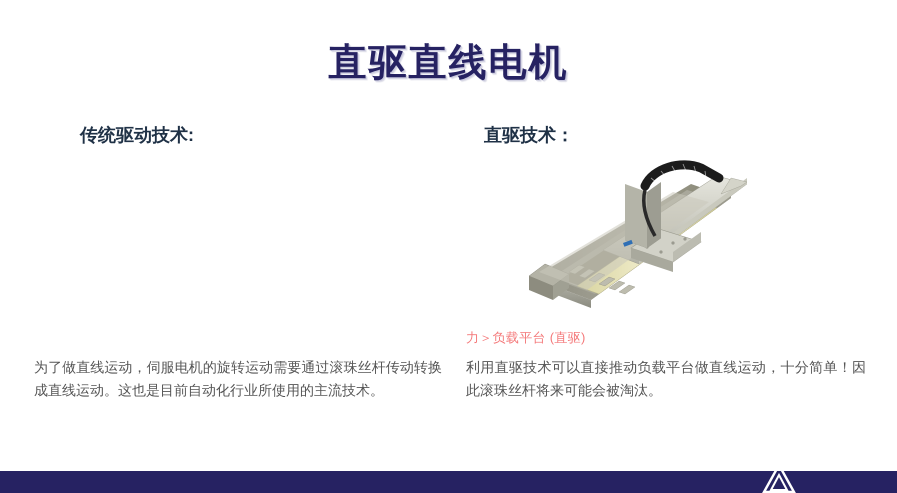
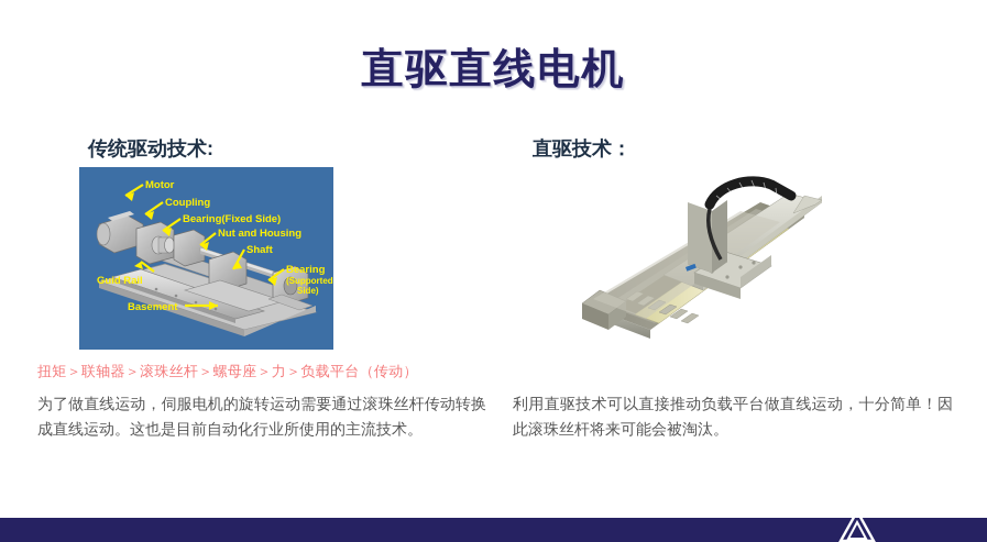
  直驱直线电机
  传统驱动技术:
+ Motor
+ Coupling
+ Bearing(Fixed Side)
+ Nut and Housing
+ Shaft
+ Bearing
+ (Supported
+ Side)
+ Guid Rail
+ Basement
+ 扭矩＞联轴器＞滚珠丝杆＞螺母座＞力＞负载平台（传动）
  为了做直线运动，伺服电机的旋转运动需要通过滚珠丝杆传动转换成直线运动。这也是目前自动化行业所使用的主流技术。
  直驱技术：
- 力＞负载平台 (直驱)
  利用直驱技术可以直接推动负载平台做直线运动，十分简单！因此滚珠丝杆将来可能会被淘汰。
